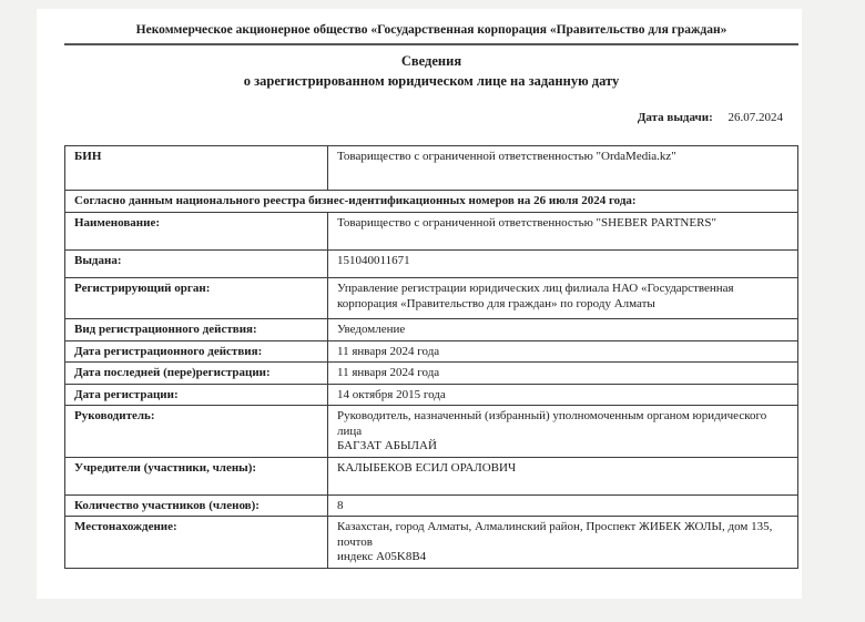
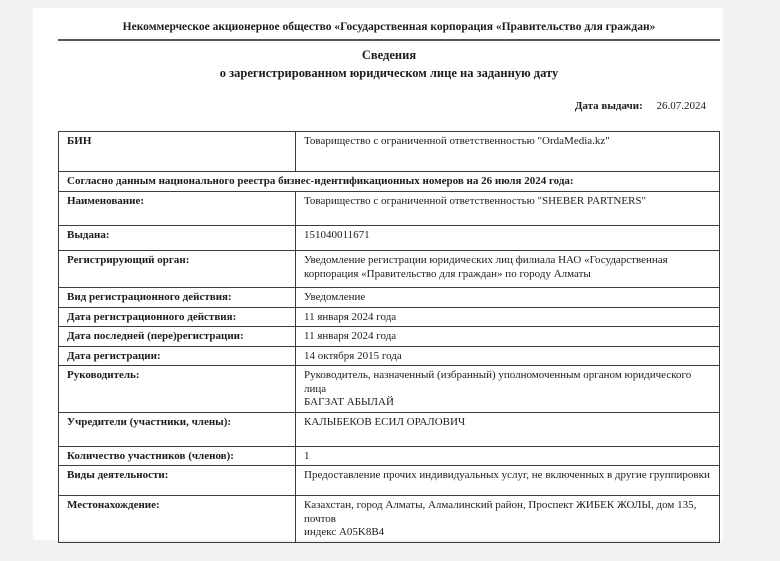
  Некоммерческое акционерное общество «Государственная корпорация «Правительство для граждан»
  Сведения
  о зарегистрированном юридическом лице на заданную дату
  Дата выдачи: 26.07.2024
  БИН	Товарищество с ограниченной ответственностью "OrdaMedia.kz"
  Согласно данным национального реестра бизнес-идентификационных номеров на 26 июля 2024 года:
  Наименование:	Товарищество с ограниченной ответственностью "SHEBER PARTNERS"
  Выдана:	151040011671
- Регистрирующий орган:	Управление регистрации юридических лиц филиала НАО «Государственная корпорация «Правительство для граждан» по городу Алматы
+ Регистрирующий орган:	Уведомление регистрации юридических лиц филиала НАО «Государственная корпорация «Правительство для граждан» по городу Алматы
  Вид регистрационного действия:	Уведомление
  Дата регистрационного действия:	11 января 2024 года
  Дата последней (пере)регистрации:	11 января 2024 года
  Дата регистрации:	14 октября 2015 года
  Руководитель:	Руководитель, назначенный (избранный) уполномоченным органом юридического лица БАГЗАТ АБЫЛАЙ
  Учредители (участники, члены):	КАЛЫБЕКОВ ЕСИЛ ОРАЛОВИЧ
- Количество участников (членов):	8
+ Количество участников (членов):	1
+ Виды деятельности:	Предоставление прочих индивидуальных услуг, не включенных в другие группировки
  Местонахождение:	Казахстан, город Алматы, Алмалинский район, Проспект ЖИБЕК ЖОЛЫ, дом 135, почтов индекс A05K8B4
